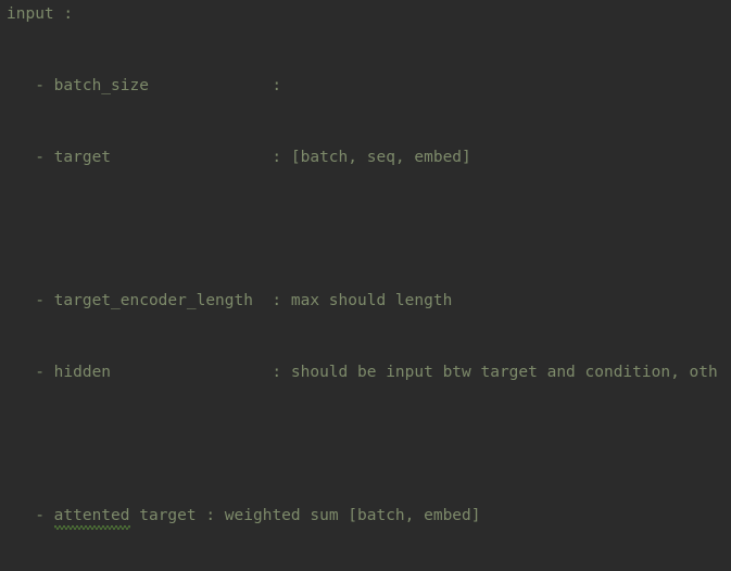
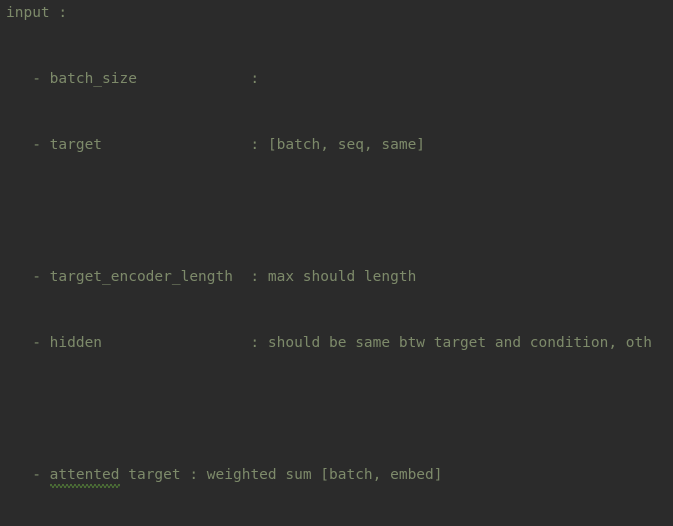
  input :
  - batch_size :
- - target : [batch, seq, embed]
+ - target : [batch, seq, same]
  - target_encoder_length : max should length
- - hidden : should be input btw target and condition, oth
+ - hidden : should be same btw target and condition, oth
  - attented target : weighted sum [batch, embed]
